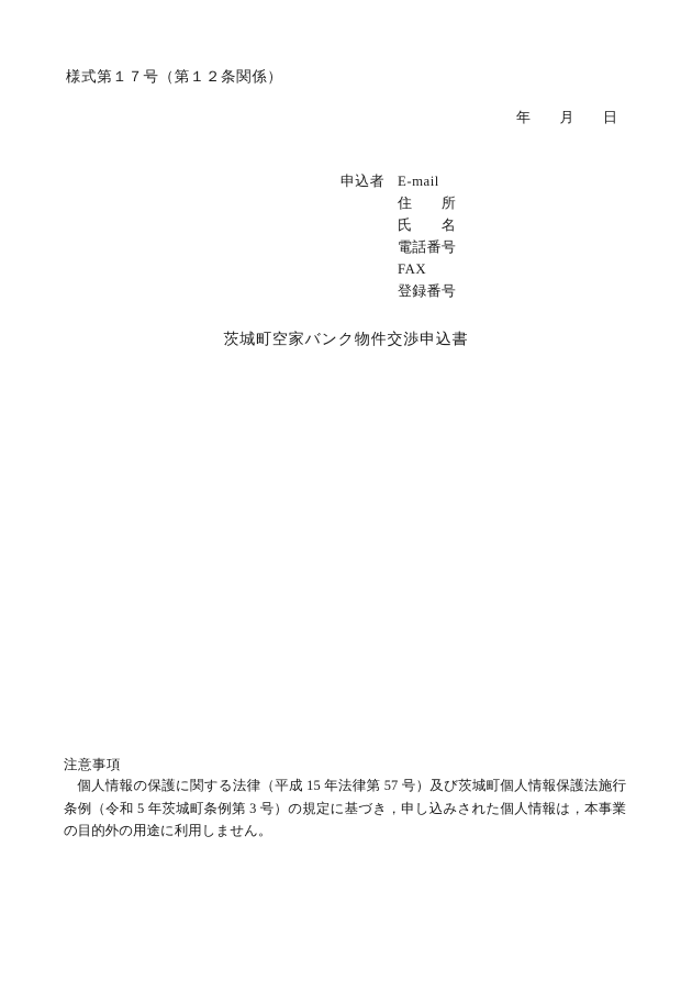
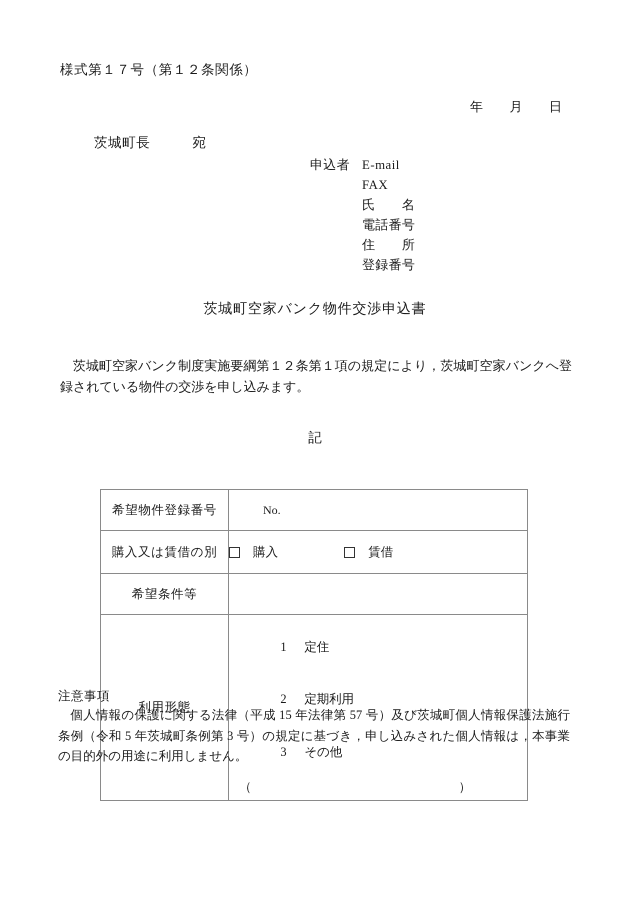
  様式第１７号（第１２条関係）
  年 月 日
+ 茨城町長 宛
  申込者
  E-mail
- 住 所
+ FAX
  氏 名
  電話番号
- FAX
+ 住 所
  登録番号
  茨城町空家バンク物件交渉申込書
+ 茨城町空家バンク制度実施要綱第１２条第１項の規定により，茨城町空家バンクへ登録されている物件の交渉を申し込みます。
+ 記
+ 希望物件登録番号	No.
+ 購入又は賃借の別	購入 賃借
+ 希望条件等
+ 利用形態	1 定住 2 定期利用 3 その他 （ ）
  注意事項
  個人情報の保護に関する法律（平成 15 年法律第 57 号）及び茨城町個人情報保護法施行条例（令和 5 年茨城町条例第 3 号）の規定に基づき，申し込みされた個人情報は，本事業の目的外の用途に利用しません。
